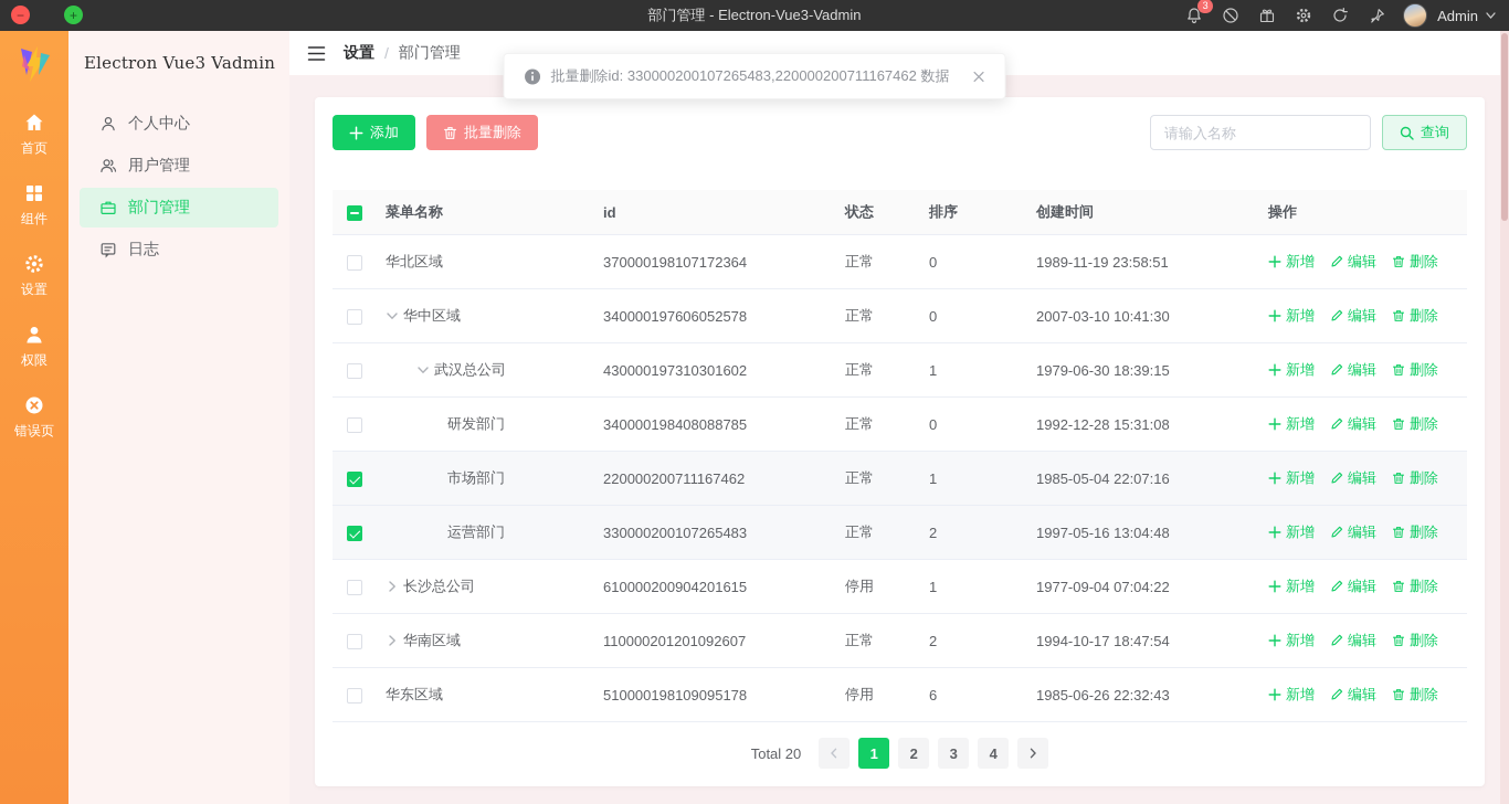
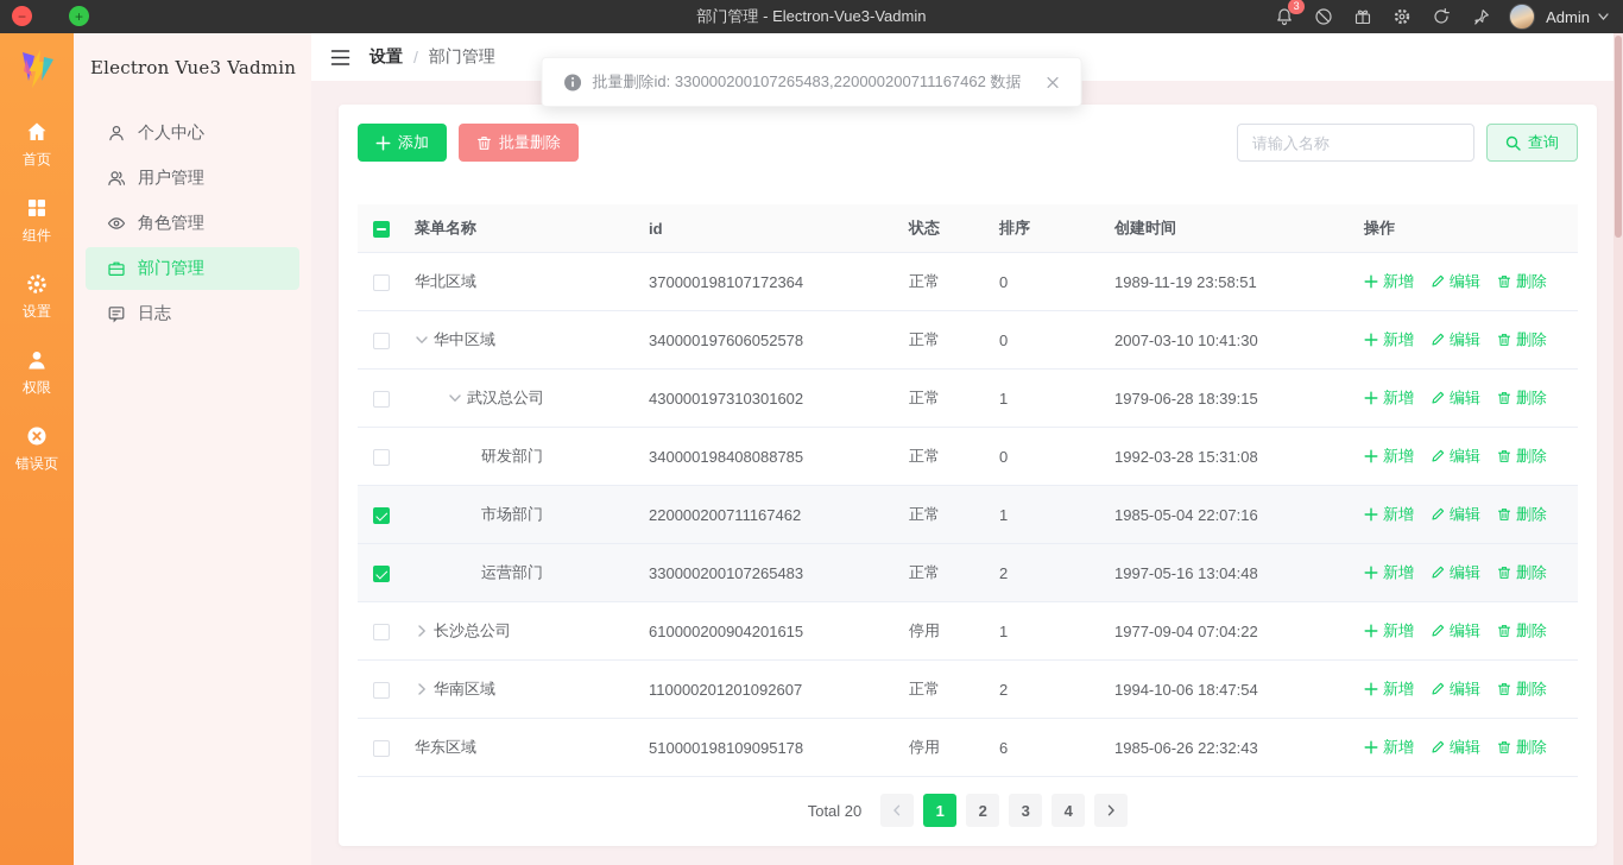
  −
  +
  部门管理 - Electron-Vue3-Vadmin
  3
  Admin
  首页
  组件
  设置
  权限
  错误页
  Electron Vue3 Vadmin
  个人中心
  用户管理
+ 角色管理
  部门管理
  日志
  设置
  /
  部门管理
  添加
  批量删除
  请输入名称
  查询
  	菜单名称	id	状态	排序	创建时间	操作
  	华北区域	370000198107172364	正常	0	1989-11-19 23:58:51	新增 编辑 删除
  	华中区域	340000197606052578	正常	0	2007-03-10 10:41:30	新增 编辑 删除
- 	武汉总公司	430000197310301602	正常	1	1979-06-30 18:39:15	新增 编辑 删除
+ 	武汉总公司	430000197310301602	正常	1	1979-06-28 18:39:15	新增 编辑 删除
- 	研发部门	340000198408088785	正常	0	1992-12-28 15:31:08	新增 编辑 删除
+ 	研发部门	340000198408088785	正常	0	1992-03-28 15:31:08	新增 编辑 删除
  	市场部门	220000200711167462	正常	1	1985-05-04 22:07:16	新增 编辑 删除
  	运营部门	330000200107265483	正常	2	1997-05-16 13:04:48	新增 编辑 删除
  	长沙总公司	610000200904201615	停用	1	1977-09-04 07:04:22	新增 编辑 删除
- 	华南区域	110000201201092607	正常	2	1994-10-17 18:47:54	新增 编辑 删除
+ 	华南区域	110000201201092607	正常	2	1994-10-06 18:47:54	新增 编辑 删除
  	华东区域	510000198109095178	停用	6	1985-06-26 22:32:43	新增 编辑 删除
  Total 20
  1
  2
  3
  4
  批量删除id: 330000200107265483,220000200711167462 数据
